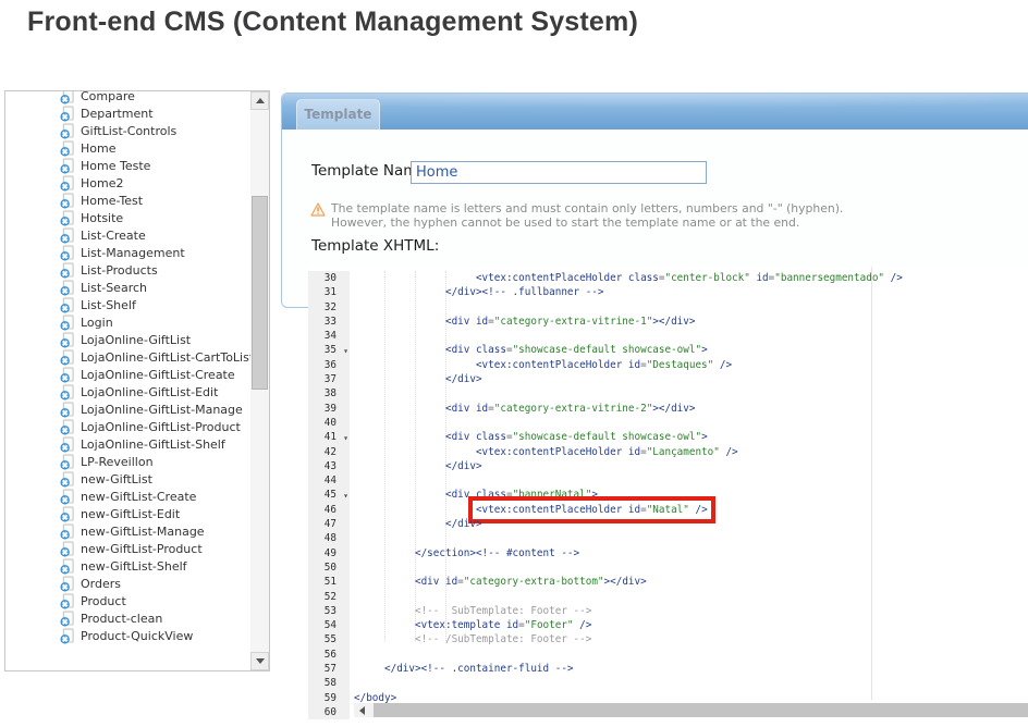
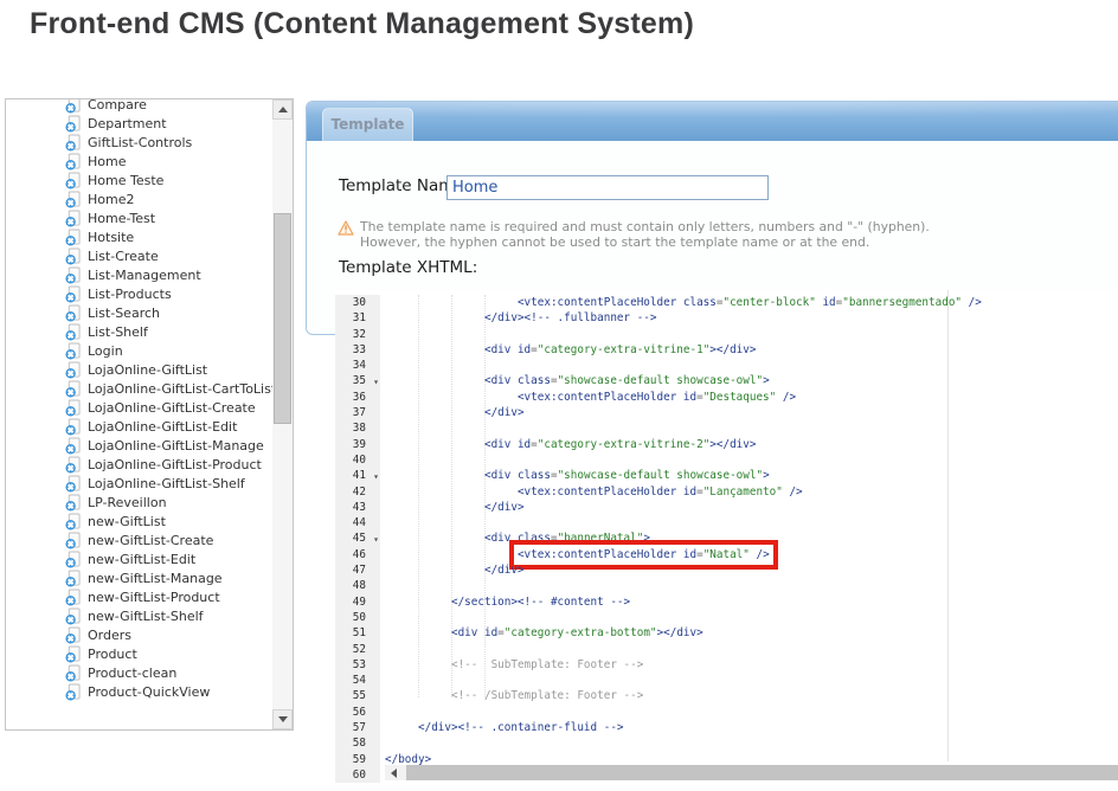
  Front-end CMS (Content Management System)
  Compare
  Department
  GiftList-Controls
  Home
  Home Teste
  Home2
  Home-Test
  Hotsite
  List-Create
  List-Management
  List-Products
  List-Search
  List-Shelf
  Login
  LojaOnline-GiftList
  LojaOnline-GiftList-CartToLis
  LojaOnline-GiftList-Create
  LojaOnline-GiftList-Edit
  LojaOnline-GiftList-Manage
  LojaOnline-GiftList-Product
  LojaOnline-GiftList-Shelf
  LP-Reveillon
  new-GiftList
  new-GiftList-Create
  new-GiftList-Edit
  new-GiftList-Manage
  new-GiftList-Product
  new-GiftList-Shelf
  Orders
  Product
  Product-clean
  Product-QuickView
  Template
  Template Na
  Home
- The template name is letters and must contain only letters, numbers and "-" (hyphen).
+ The template name is required and must contain only letters, numbers and "-" (hyphen).
  However, the hyphen cannot be used to start the template name or at the end.
  Template XHTML:
  30
  <vtex:contentPlaceHolder class="center-block" id="bannersegmentado" />
  31
  </div><!-- .fullbanner -->
  32
  33
  <div id="category-extra-vitrine-1"></div>
  34
  35
  ▾
  <div class="showcase-default showcase-owl">
  36
  <vtex:contentPlaceHolder id="Destaques" />
  37
  </div>
  38
  39
  <div id="category-extra-vitrine-2"></div>
  40
  41
  ▾
  <div class="showcase-default showcase-owl">
  42
  <vtex:contentPlaceHolder id="Lançamento" />
  43
  </div>
  44
  45
  ▾
  <div class="bannerNatal">
  46
  <vtex:contentPlaceHolder id="Natal" />
  47
  </div>
  48
  49
  </section><!-- #content -->
  50
  51
  <div id="category-extra-bottom"></div>
  52
  53
  <!-- SubTemplate: Footer -->
  54
- <vtex:template id="Footer" />
  55
  <!-- /SubTemplate: Footer -->
  56
  57
  </div><!-- .container-fluid -->
  58
  59
  </body>
  60
